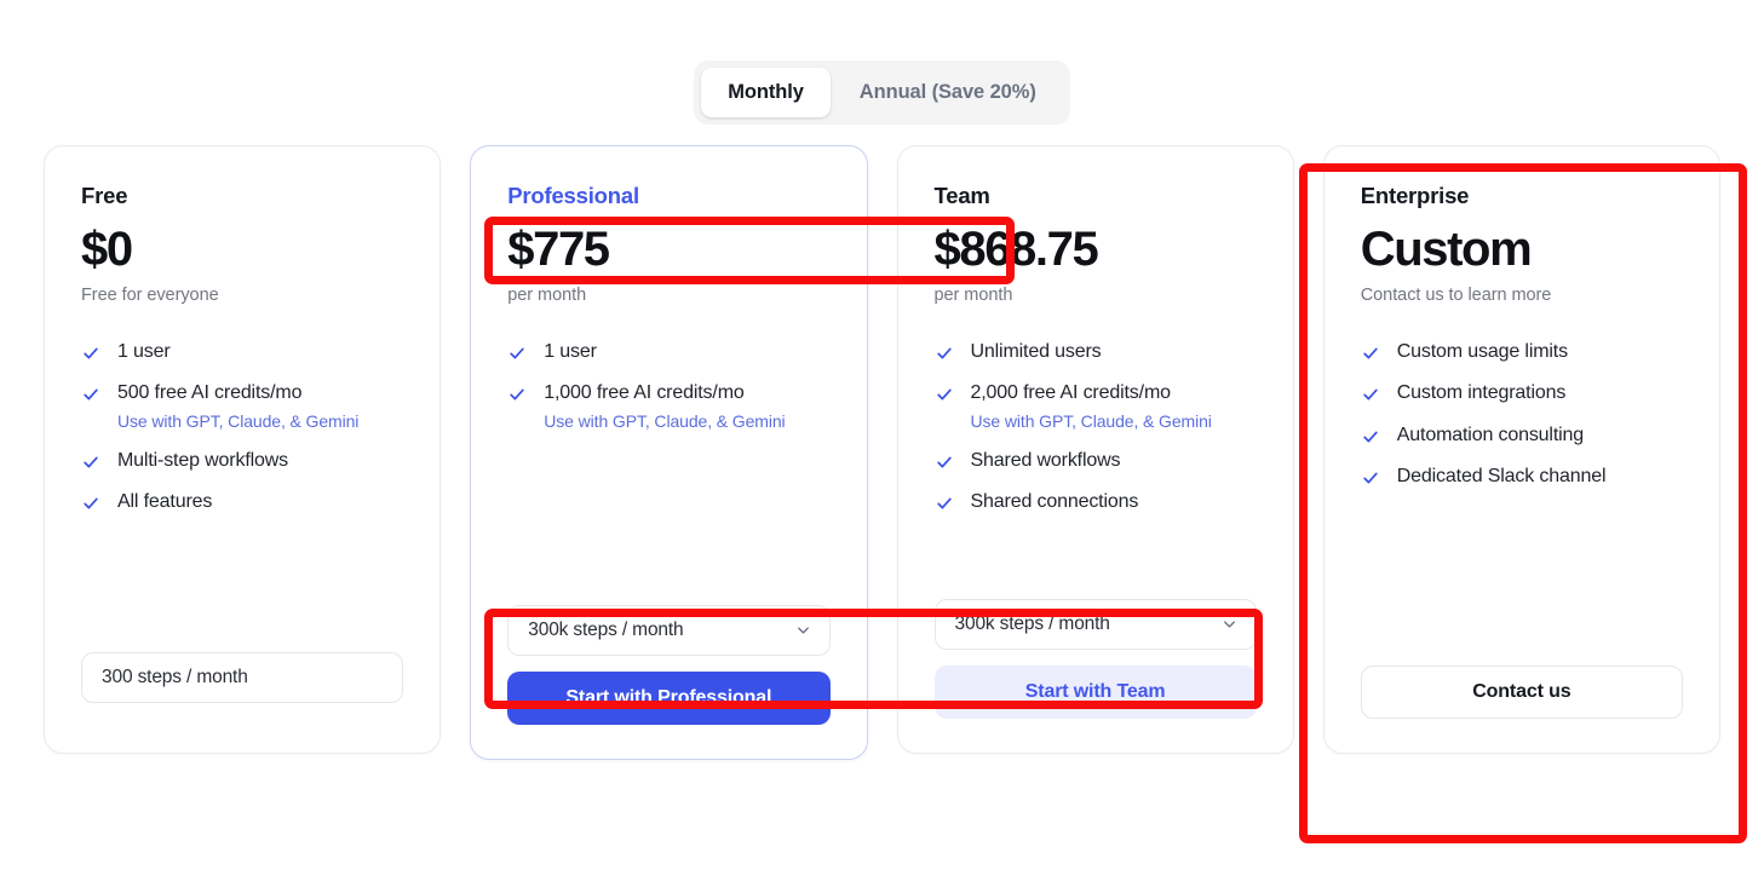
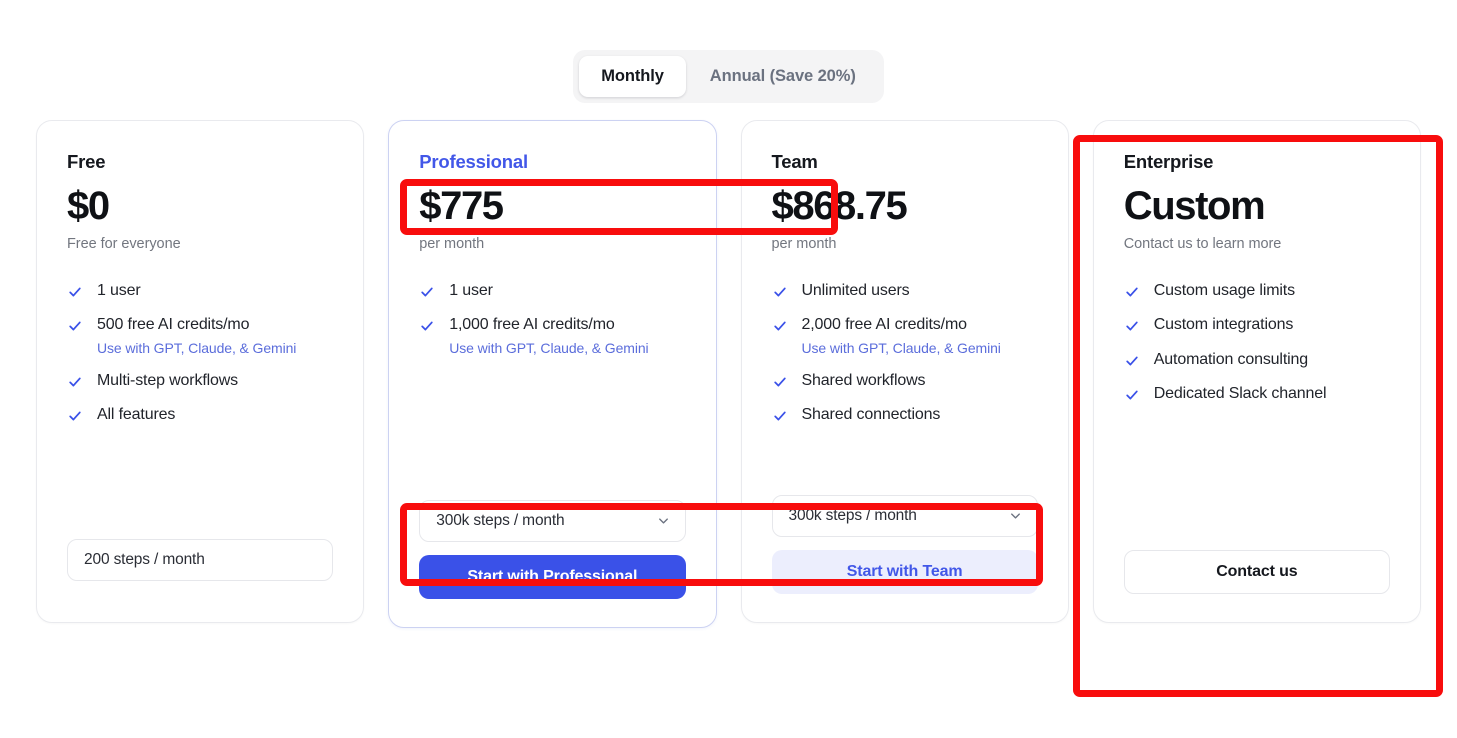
  Monthly
  Annual (Save 20%)
  Free
  $0
  Free for everyone
  1 user
  500 free AI credits/mo
  Use with GPT, Claude, & Gemini
  Multi-step workflows
  All features
- 300 steps / month
+ 200 steps / month
  Professional
  $775
  per month
  1 user
  1,000 free AI credits/mo
  Use with GPT, Claude, & Gemini
  300k steps / month
  Start with Professional
  Team
  $868.75
  per month
  Unlimited users
  2,000 free AI credits/mo
  Use with GPT, Claude, & Gemini
  Shared workflows
  Shared connections
  300k steps / month
  Start with Team
  Enterprise
  Custom
  Contact us to learn more
  Custom usage limits
  Custom integrations
  Automation consulting
  Dedicated Slack channel
  Contact us
